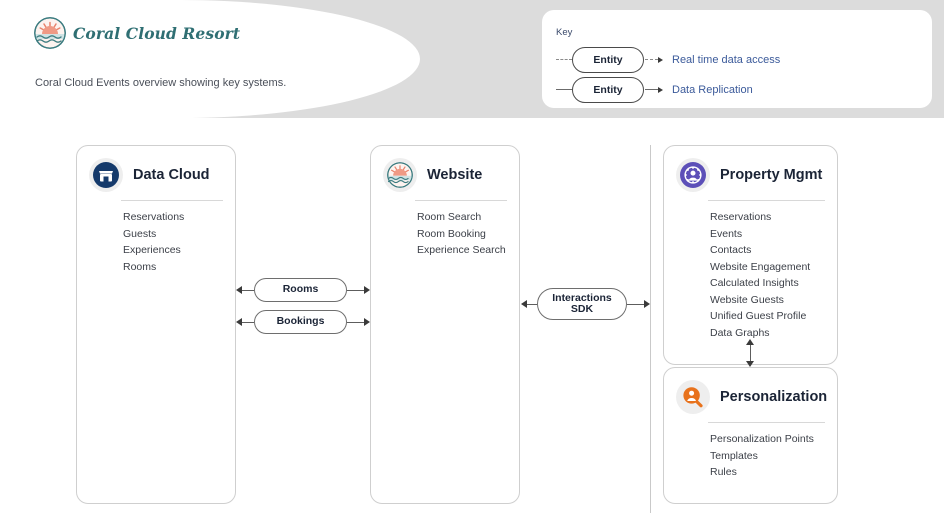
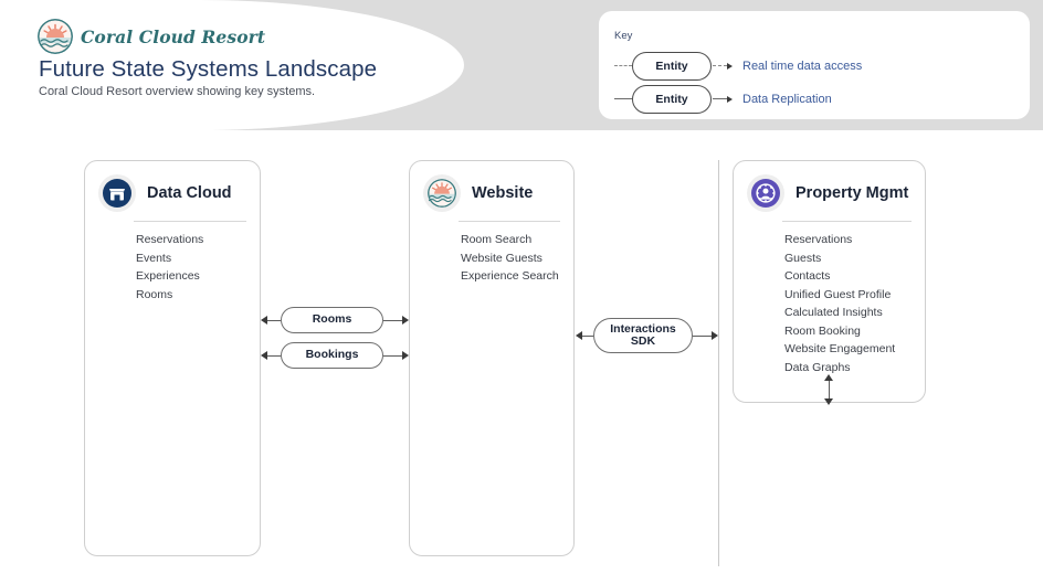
  Coral Cloud Resort
+ Future State Systems Landscape
- Coral Cloud Events overview showing key systems.
+ Coral Cloud Resort overview showing key systems.
  Key
  Entity
  Real time data access
  Entity
  Data Replication
  Data Cloud
  Reservations
- Guests
+ Events
  Experiences
  Rooms
  Website
  Room Search
- Room Booking
+ Website Guests
  Experience Search
  Property Mgmt
  Reservations
- Events
+ Guests
  Contacts
- Website Engagement
+ Unified Guest Profile
  Calculated Insights
- Website Guests
+ Room Booking
- Unified Guest Profile
+ Website Engagement
  Data Graphs
- Personalization
- Personalization Points
- Templates
- Rules
  Rooms
  Bookings
  Interactions
  SDK
